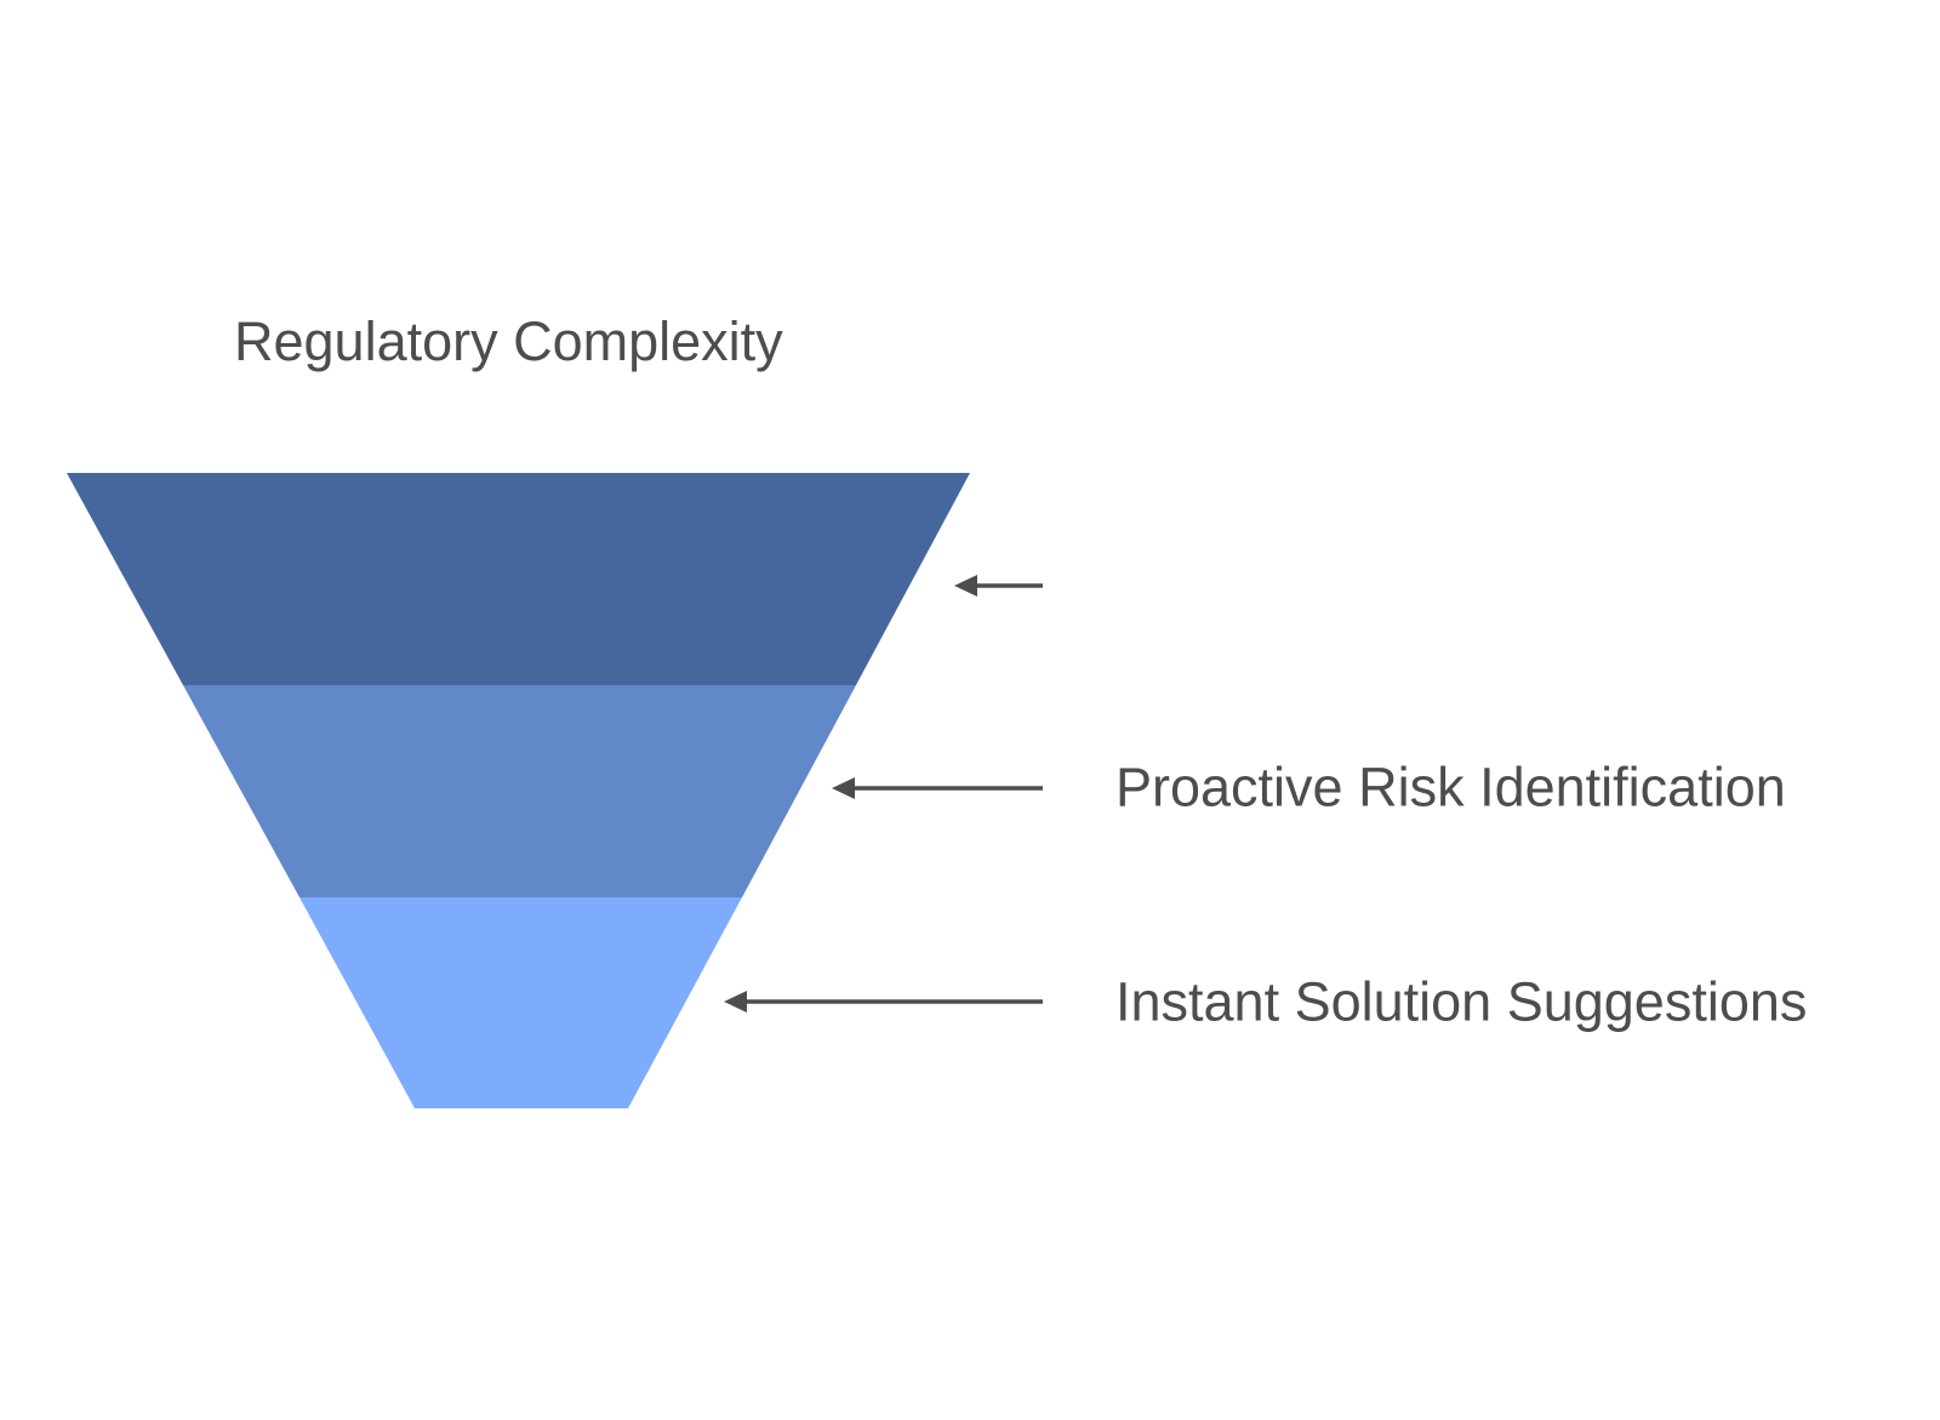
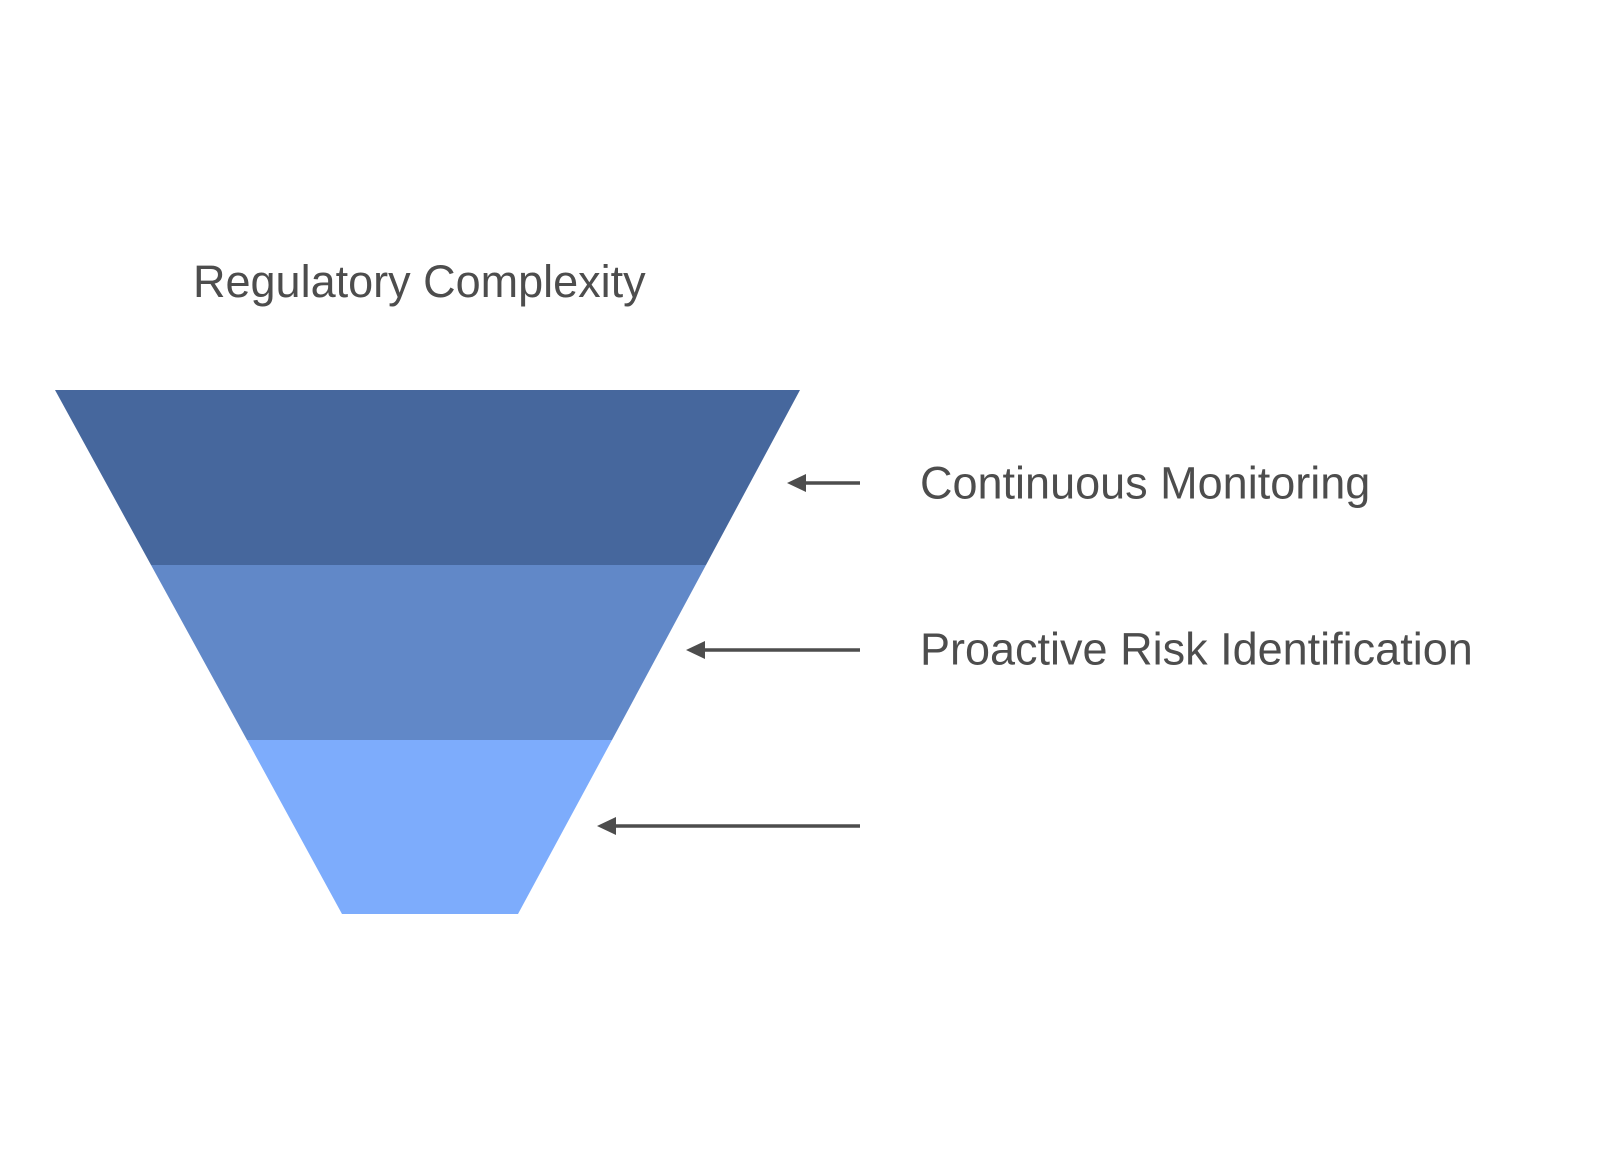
  Regulatory Complexity
+ Continuous Monitoring
  Proactive Risk Identification
- Instant Solution Suggestions
